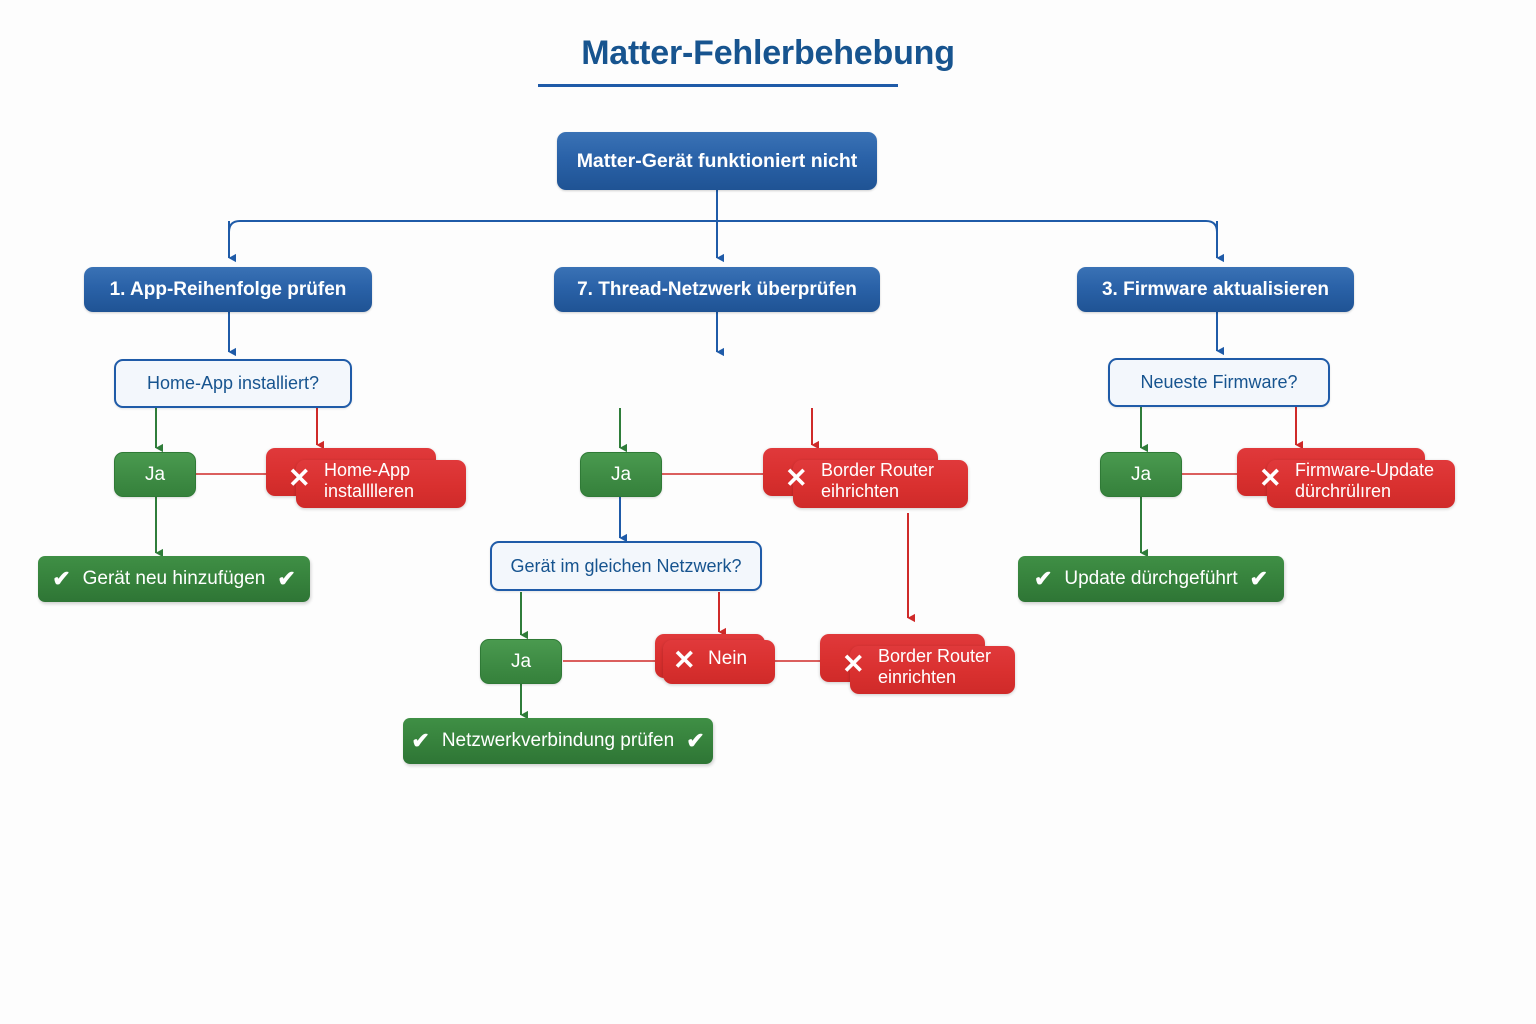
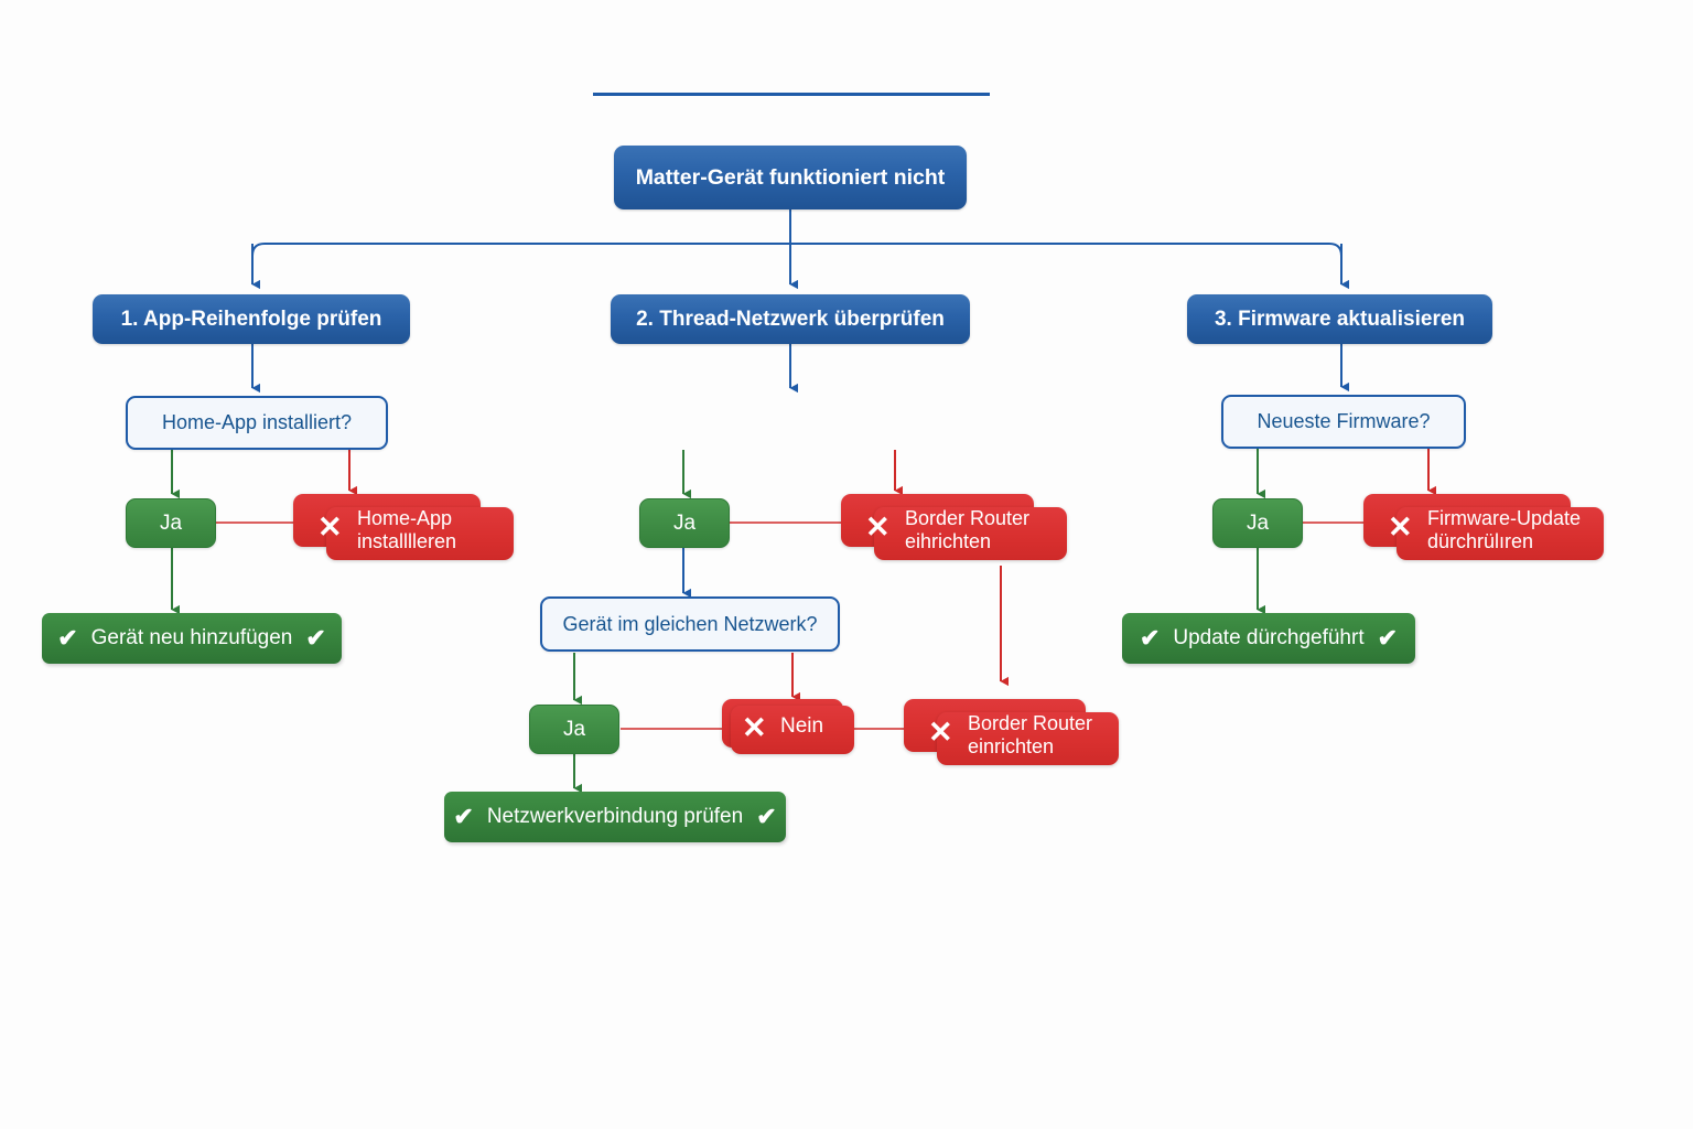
- Matter-Fehlerbehebung
  Matter-Gerät funktioniert nicht
  1. App-Reihenfolge prüfen
  Home-App installiert?
  Ja
  ✕
  Home-App
  installlleren
  ✔
  Gerät neu hinzufügen
  ✔
- 7. Thread-Netzwerk überprüfen
+ 2. Thread-Netzwerk überprüfen
  Ja
  ✕
  Border Router
  eihrichten
  Gerät im gleichen Netzwerk?
  Ja
  ✕
  Nein
  ✕
  Border Router
  einrichten
  ✔
  Netzwerkverbindung prüfen
  ✔
  3. Firmware aktualisieren
  Neueste Firmware?
  Ja
  ✕
  Firmware-Update
  dürchrülıren
  ✔
  Update dürchgeführt
  ✔
